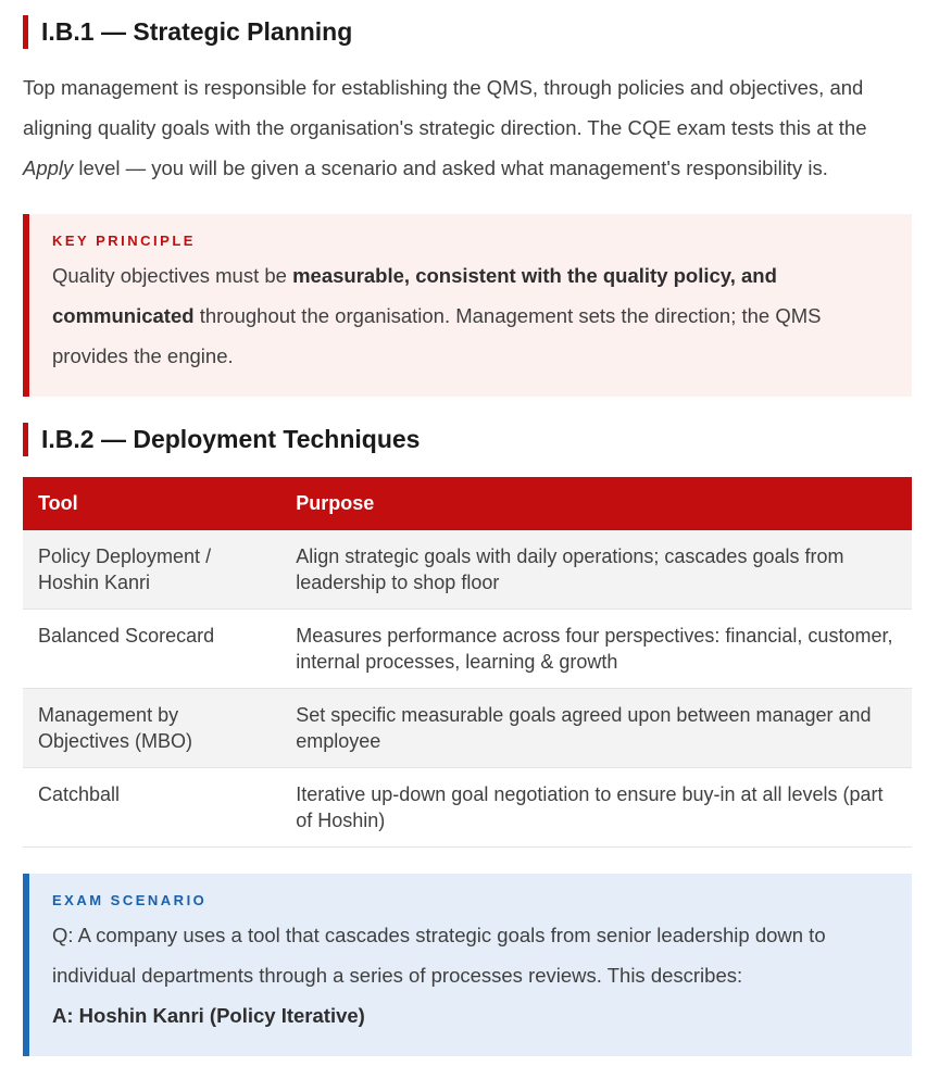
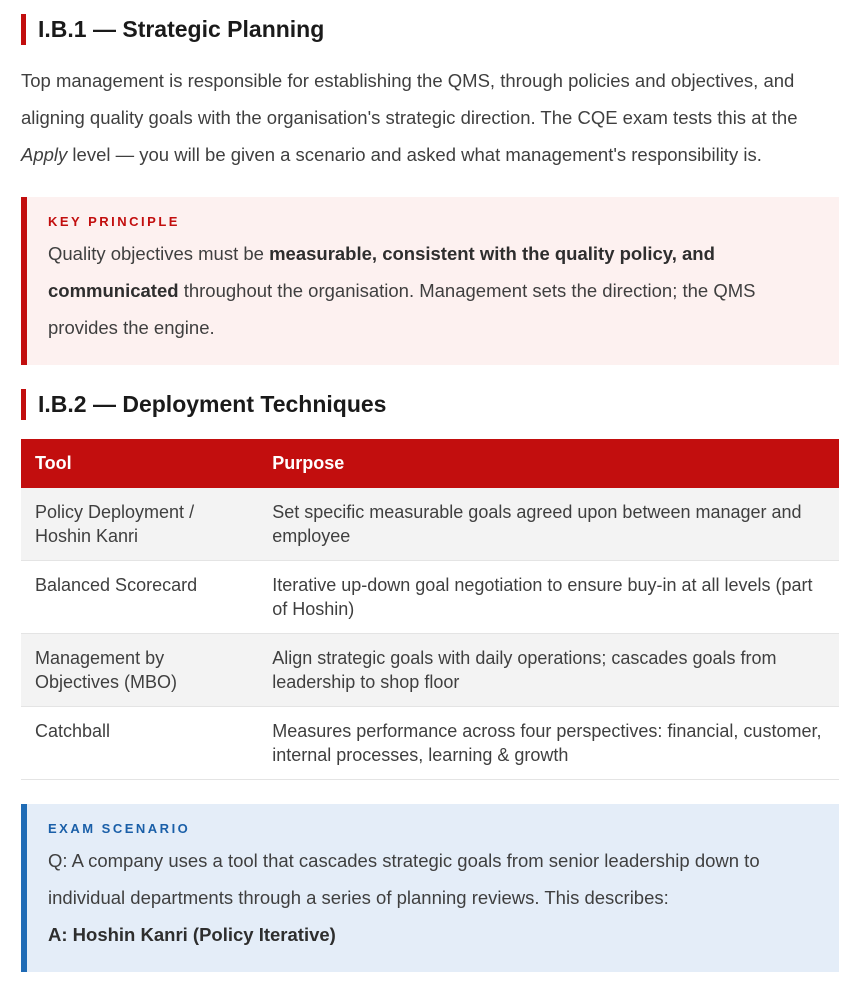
  I.B.1 — Strategic Planning
  Top management is responsible for establishing the QMS, through policies and objectives, and aligning quality goals with the organisation's strategic direction. The CQE exam tests this at the Apply level — you will be given a scenario and asked what management's responsibility is.
  KEY PRINCIPLE
  Quality objectives must be measurable, consistent with the quality policy, and communicated throughout the organisation. Management sets the direction; the QMS provides the engine.
  I.B.2 — Deployment Techniques
  Tool	Purpose
- Policy Deployment / Hoshin Kanri	Align strategic goals with daily operations; cascades goals from leadership to shop floor
+ Policy Deployment / Hoshin Kanri	Set specific measurable goals agreed upon between manager and employee
- Balanced Scorecard	Measures performance across four perspectives: financial, customer, internal processes, learning & growth
+ Balanced Scorecard	Iterative up-down goal negotiation to ensure buy-in at all levels (part of Hoshin)
- Management by Objectives (MBO)	Set specific measurable goals agreed upon between manager and employee
+ Management by Objectives (MBO)	Align strategic goals with daily operations; cascades goals from leadership to shop floor
- Catchball	Iterative up-down goal negotiation to ensure buy-in at all levels (part of Hoshin)
+ Catchball	Measures performance across four perspectives: financial, customer, internal processes, learning & growth
  EXAM SCENARIO
- Q: A company uses a tool that cascades strategic goals from senior leadership down to individual departments through a series of processes reviews. This describes:
+ Q: A company uses a tool that cascades strategic goals from senior leadership down to individual departments through a series of planning reviews. This describes:
  A: Hoshin Kanri (Policy Iterative)
